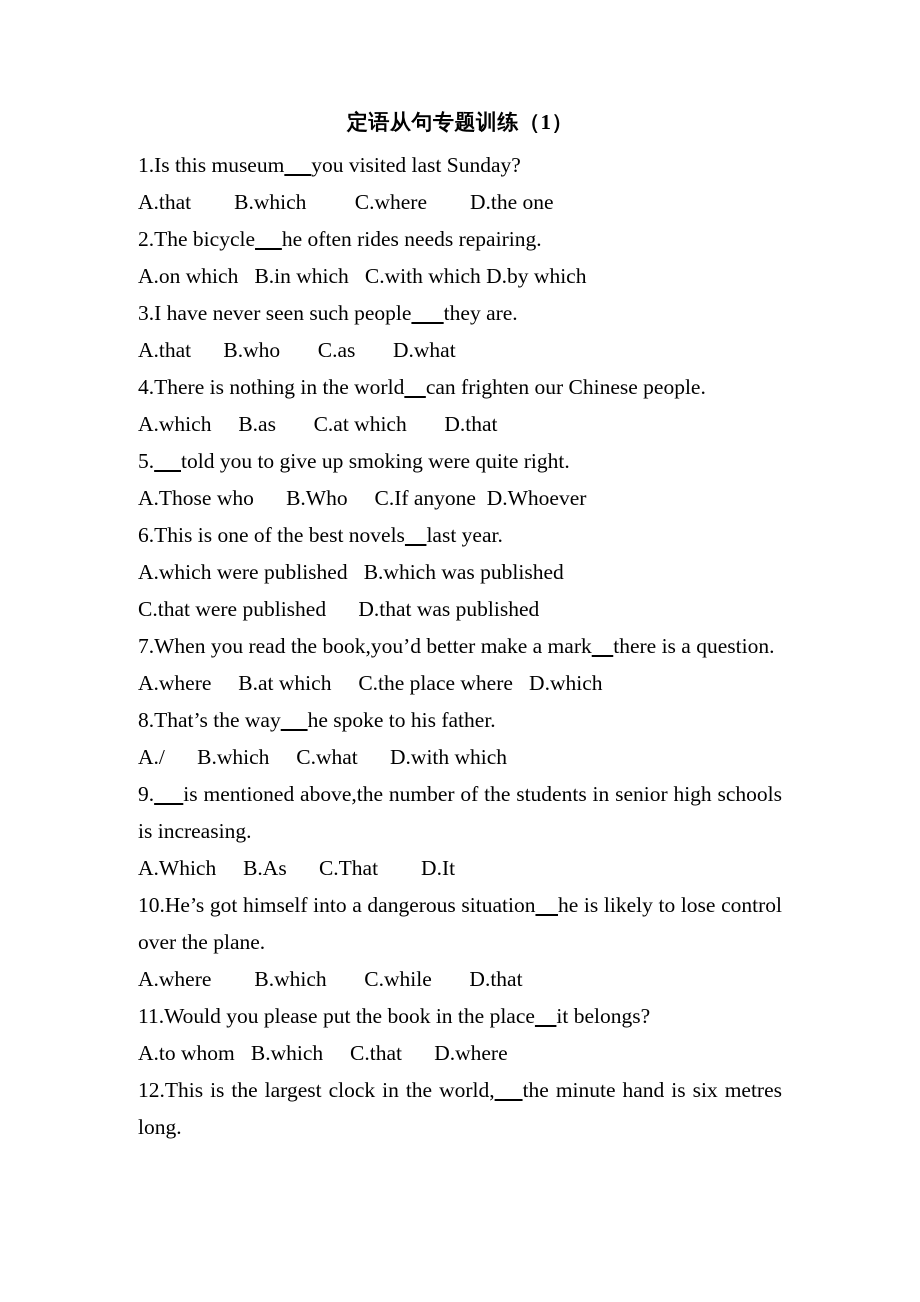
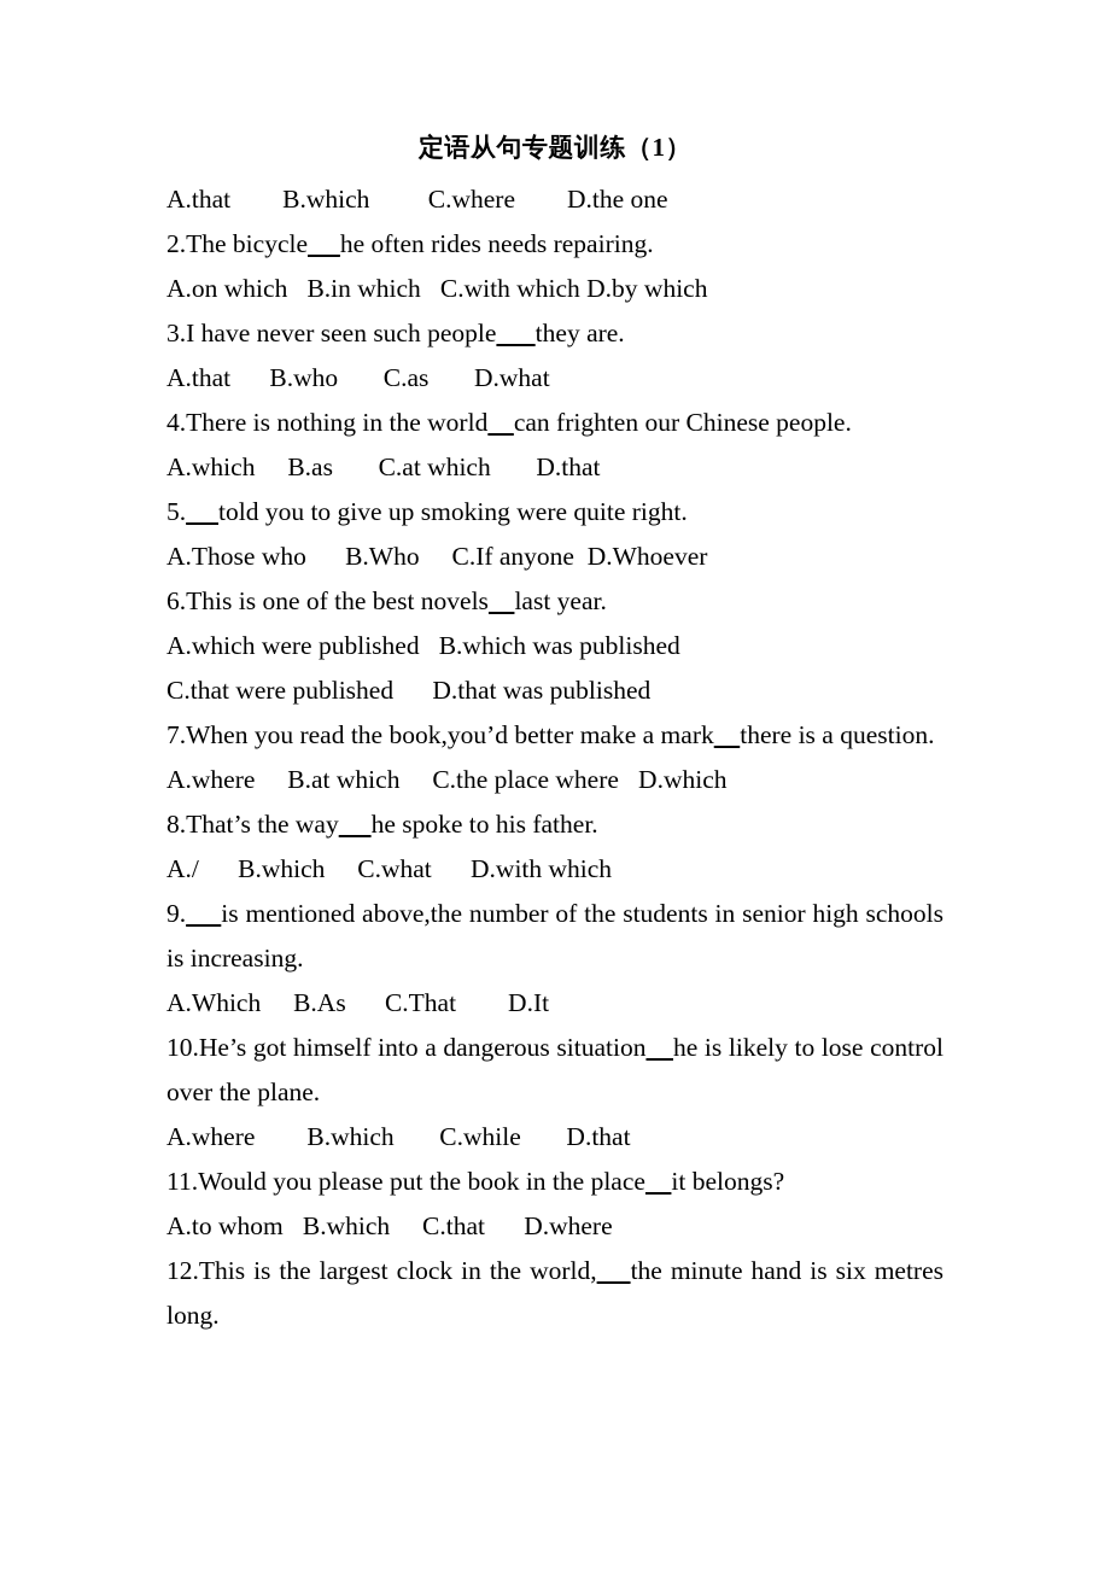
  定语从句专题训练（1）
- 1.Is this museum you visited last Sunday?
  A.that B.which C.where D.the one
  2.The bicycle he often rides needs repairing.
  A.on which B.in which C.with which D.by which
  3.I have never seen such people they are.
  A.that B.who C.as D.what
  4.There is nothing in the world can frighten our Chinese people.
  A.which B.as C.at which D.that
  5. told you to give up smoking were quite right.
  A.Those who B.Who C.If anyone D.Whoever
  6.This is one of the best novels last year.
  A.which were published B.which was published
  C.that were published D.that was published
  7.When you read the book,you’d better make a mark there is a question.
  A.where B.at which C.the place where D.which
  8.That’s the way he spoke to his father.
  A./ B.which C.what D.with which
  9. is mentioned above,the number of the students in senior high schools is increasing.
  A.Which B.As C.That D.It
  10.He’s got himself into a dangerous situation he is likely to lose control over the plane.
  A.where B.which C.while D.that
  11.Would you please put the book in the place it belongs?
  A.to whom B.which C.that D.where
  12.This is the largest clock in the world, the minute hand is six metres long.
